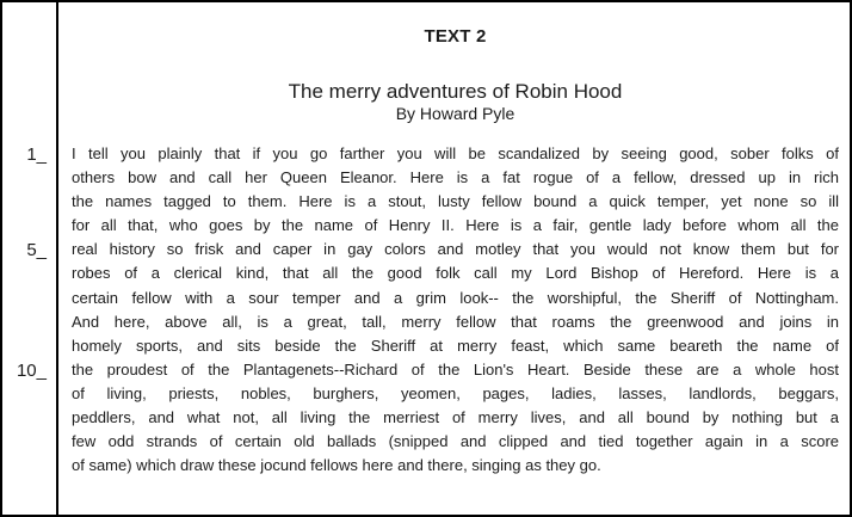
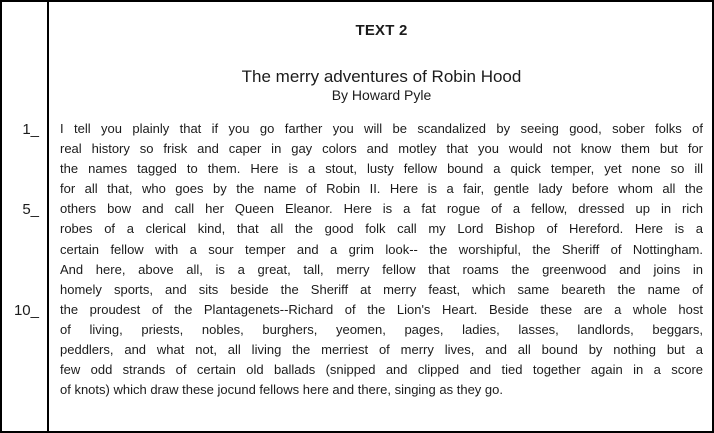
  1_
  5_
  10_
  TEXT 2
  The merry adventures of Robin Hood
  By Howard Pyle
  I tell you plainly that if you go farther you will be scandalized by seeing good, sober folks of
- others bow and call her Queen Eleanor. Here is a fat rogue of a fellow, dressed up in rich
+ real history so frisk and caper in gay colors and motley that you would not know them but for
  the names tagged to them. Here is a stout, lusty fellow bound a quick temper, yet none so ill
- for all that, who goes by the name of Henry II. Here is a fair, gentle lady before whom all the
+ for all that, who goes by the name of Robin II. Here is a fair, gentle lady before whom all the
- real history so frisk and caper in gay colors and motley that you would not know them but for
+ others bow and call her Queen Eleanor. Here is a fat rogue of a fellow, dressed up in rich
  robes of a clerical kind, that all the good folk call my Lord Bishop of Hereford. Here is a
  certain fellow with a sour temper and a grim look-- the worshipful, the Sheriff of Nottingham.
  And here, above all, is a great, tall, merry fellow that roams the greenwood and joins in
  homely sports, and sits beside the Sheriff at merry feast, which same beareth the name of
  the proudest of the Plantagenets--Richard of the Lion's Heart. Beside these are a whole host
  of living, priests, nobles, burghers, yeomen, pages, ladies, lasses, landlords, beggars,
  peddlers, and what not, all living the merriest of merry lives, and all bound by nothing but a
  few odd strands of certain old ballads (snipped and clipped and tied together again in a score
- of same) which draw these jocund fellows here and there, singing as they go.
+ of knots) which draw these jocund fellows here and there, singing as they go.
